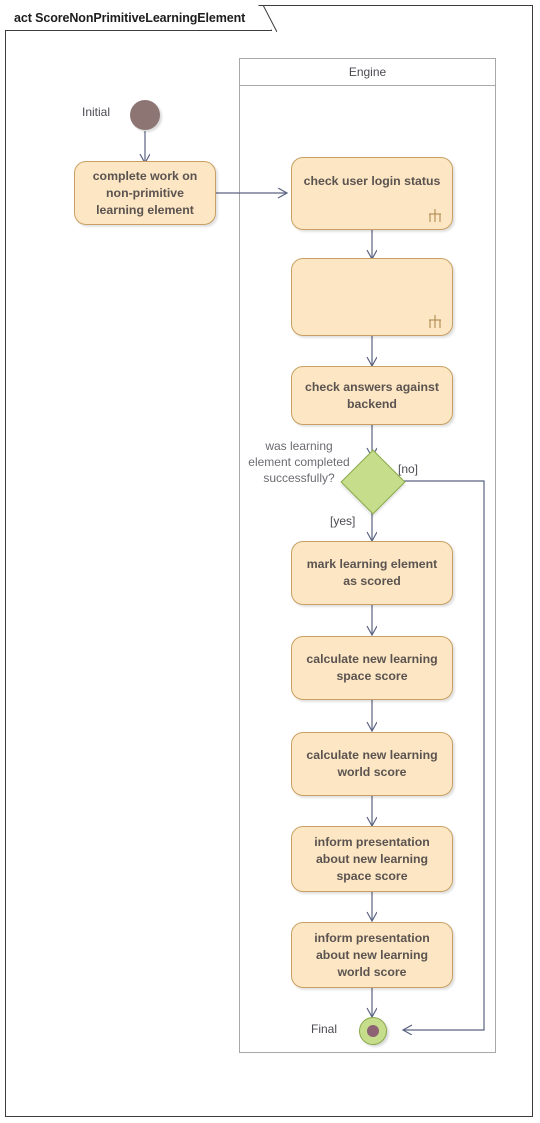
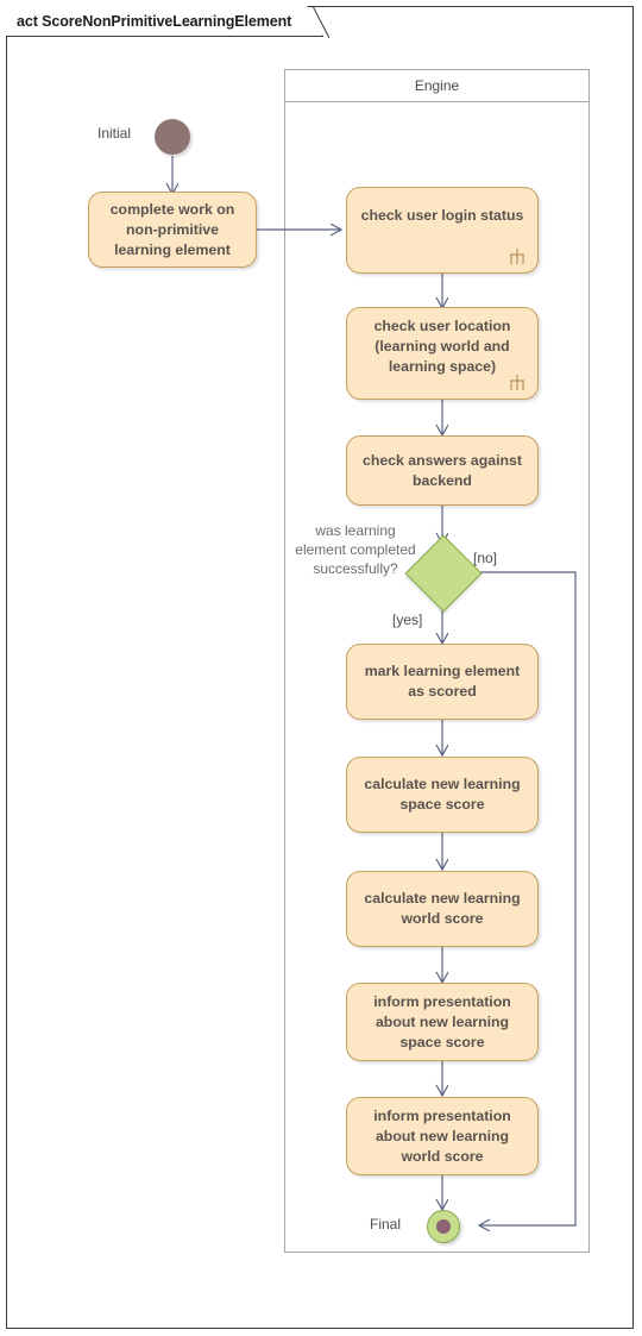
  act ScoreNonPrimitiveLearningElement
  Engine
  Initial
  complete work on
  non-primitive
  learning element
  check user login status
+ check user location
+ (learning world and
+ learning space)
  check answers against
  backend
  was learning
  element completed
  successfully?
  [no]
  [yes]
  mark learning element
  as scored
  calculate new learning
  space score
  calculate new learning
  world score
  inform presentation
  about new learning
  space score
  inform presentation
  about new learning
  world score
  Final
